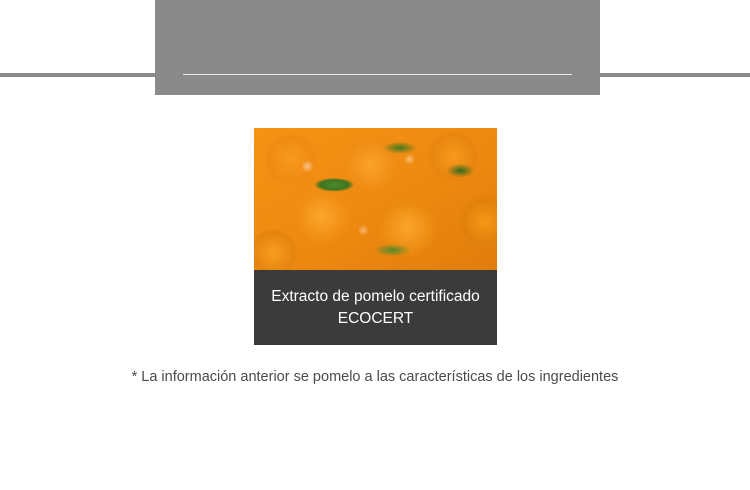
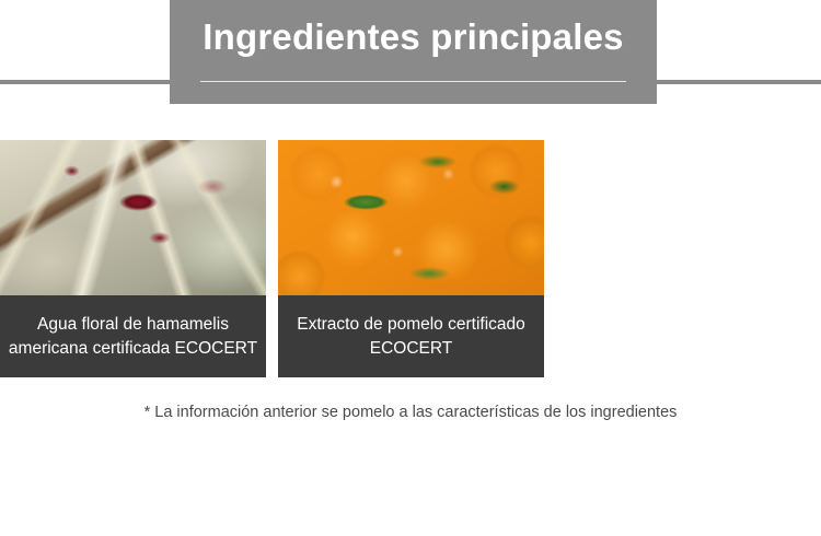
+ Ingredientes principales
+ Agua floral de hamamelis americana certificada ECOCERT
  Extracto de pomelo certificado ECOCERT
  * La información anterior se pomelo a las características de los ingredientes
